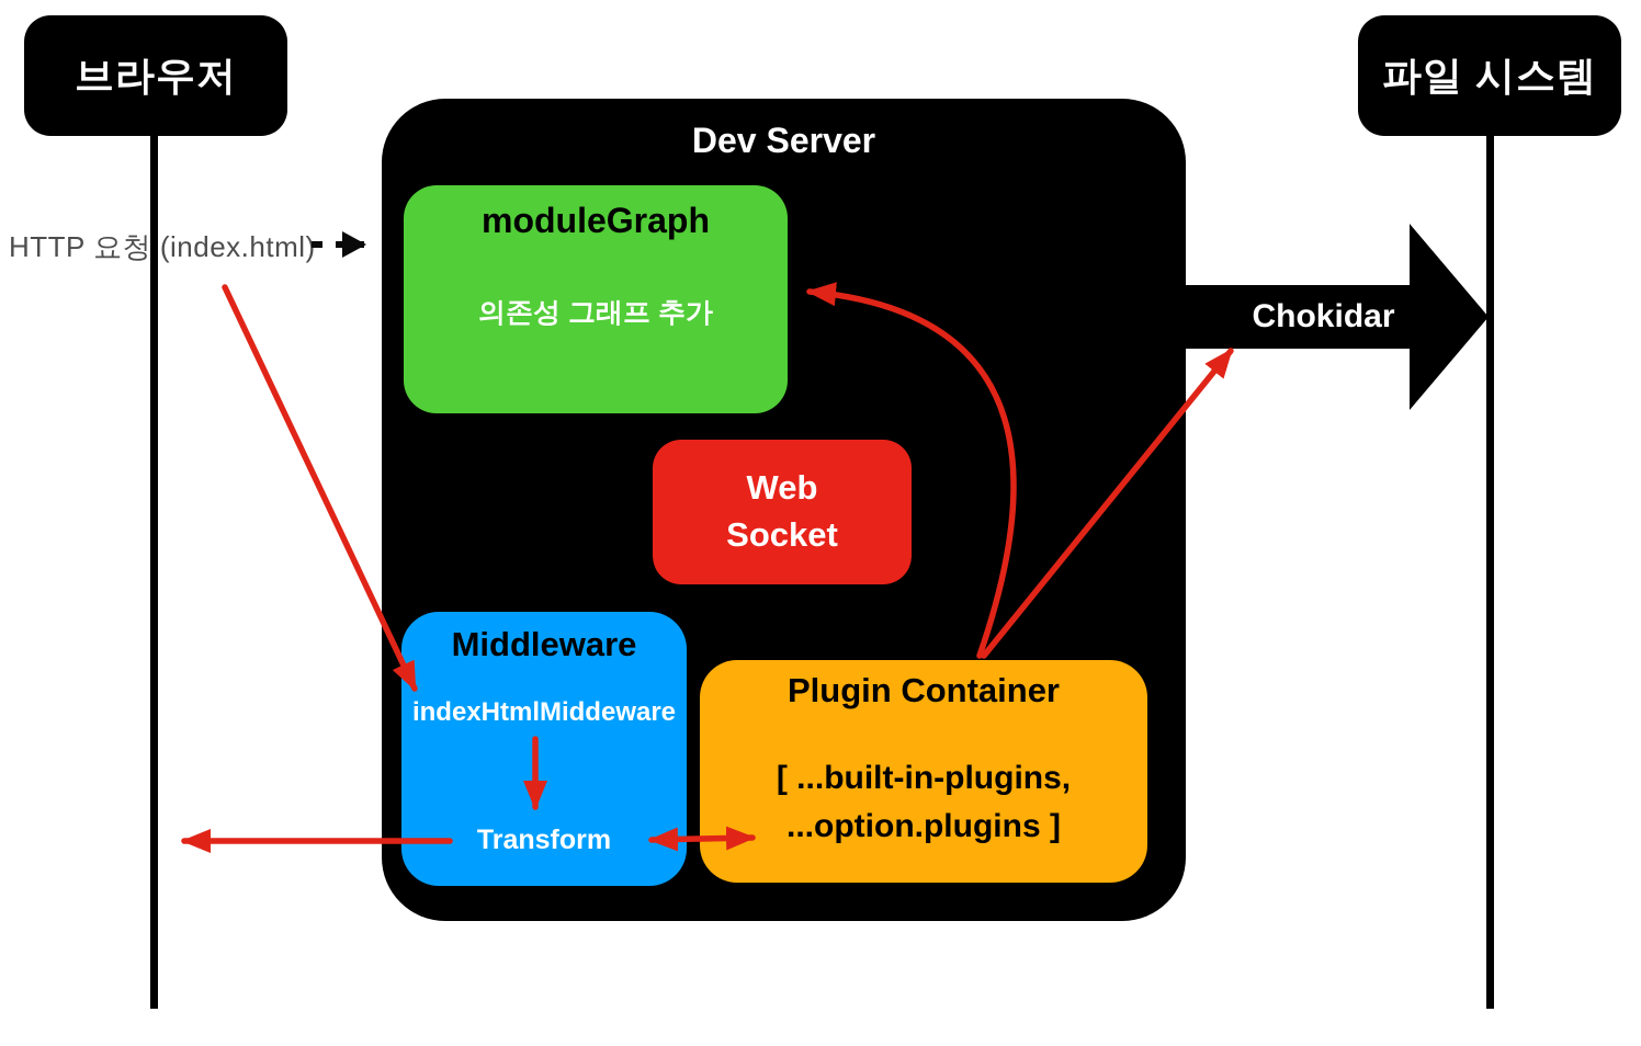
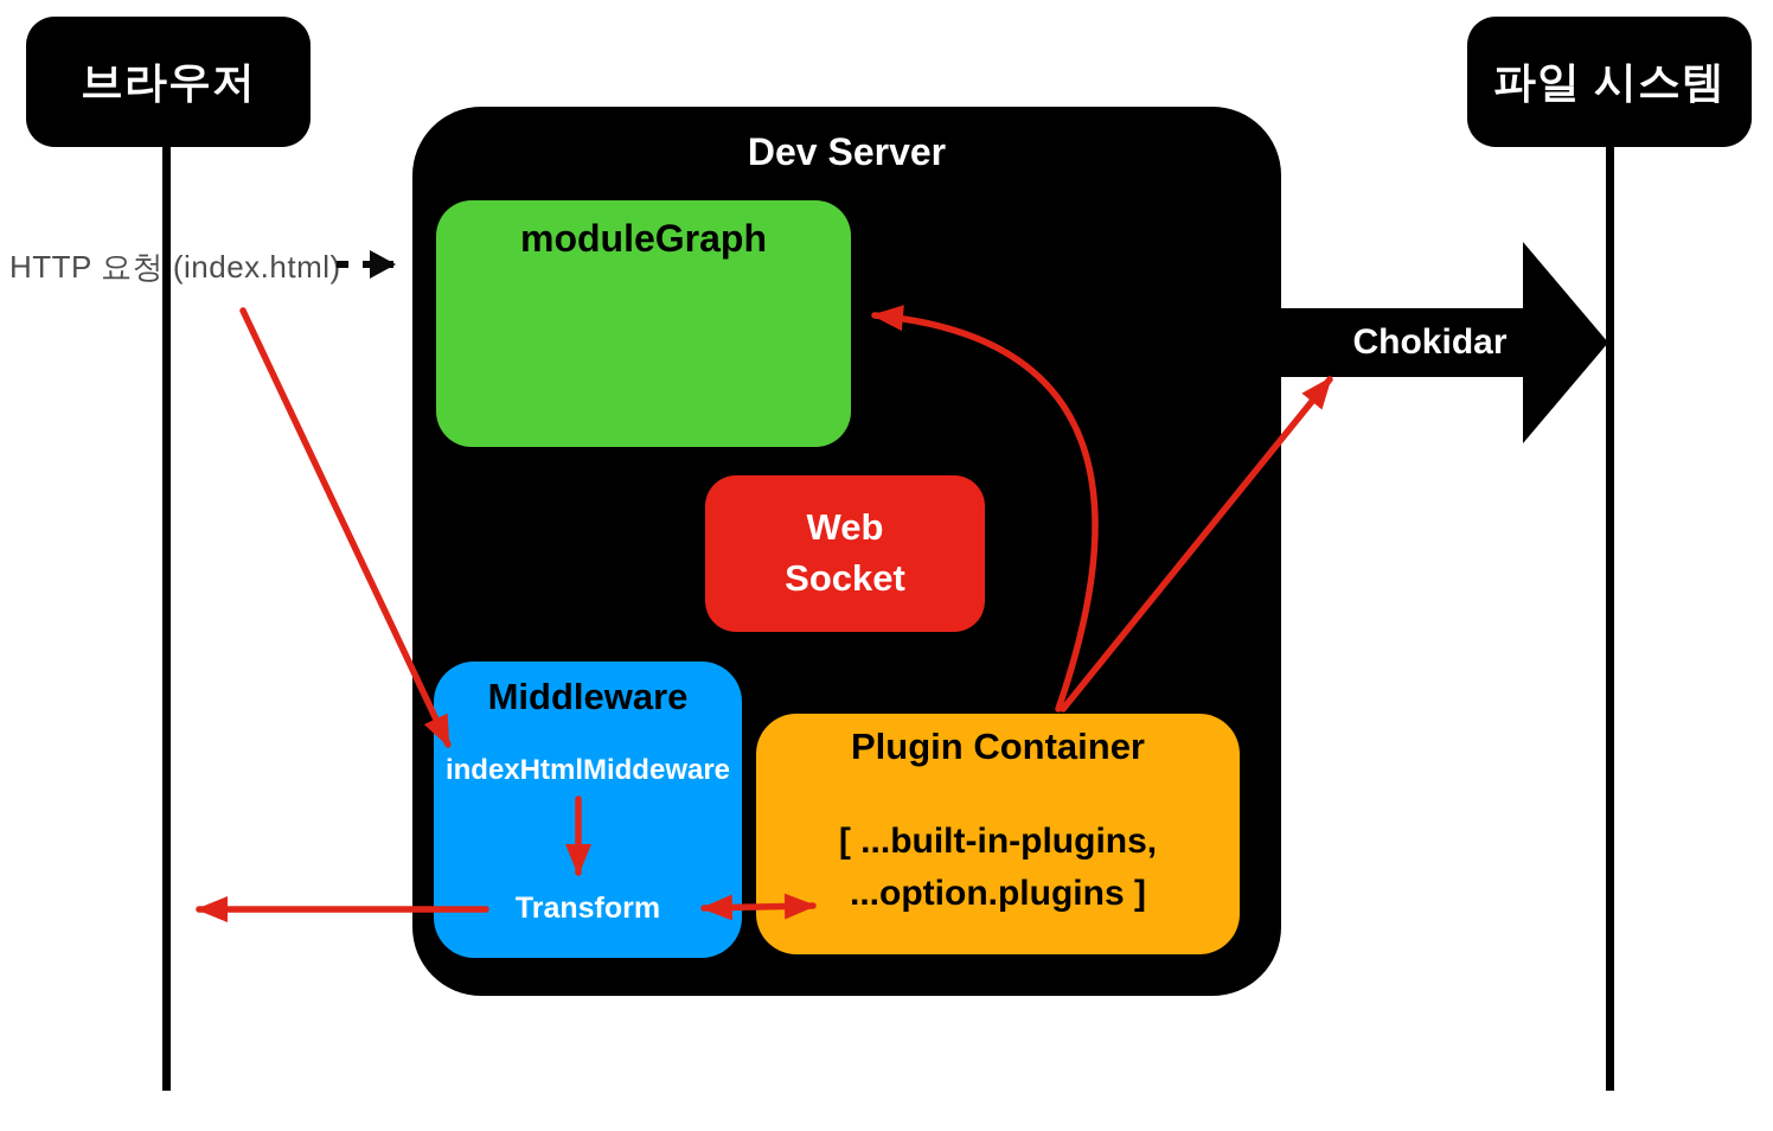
  브라우저
  파일 시스템
  HTTP 요청 (index.html)
  Dev Server
  moduleGraph
- 의존성 그래프 추가
  Web
  Socket
  Middleware
  indexHtmlMiddeware
  Transform
  Plugin Container
  [ ...built-in-plugins,
  ...option.plugins ]
  Chokidar
